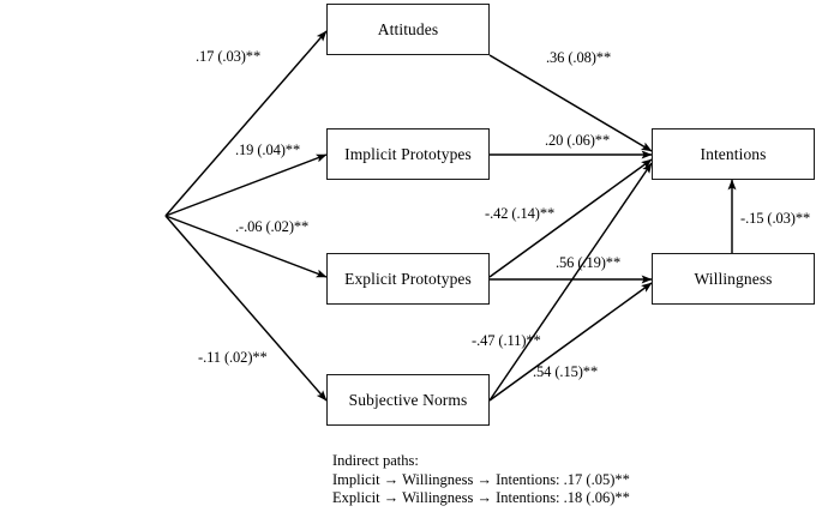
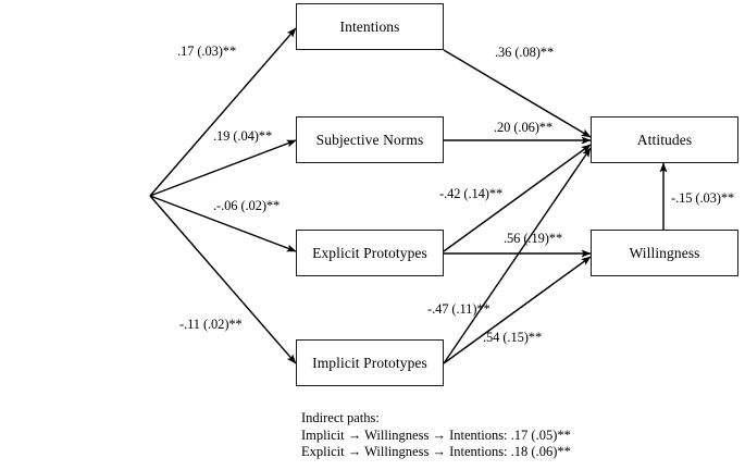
- Attitudes
+ Intentions
- Implicit Prototypes
+ Subjective Norms
  Explicit Prototypes
- Subjective Norms
+ Implicit Prototypes
- Intentions
+ Attitudes
  Willingness
  .17 (.03)**
  .19 (.04)**
  .-.06 (.02)**
  -.11 (.02)**
  .36 (.08)**
  .20 (.06)**
  -.42 (.14)**
  .56 (.19)**
  -.47 (.11)**
  .54 (.15)**
  -.15 (.03)**
  Indirect paths:
  Implicit → Willingness → Intentions: .17 (.05)**
  Explicit → Willingness → Intentions: .18 (.06)**
